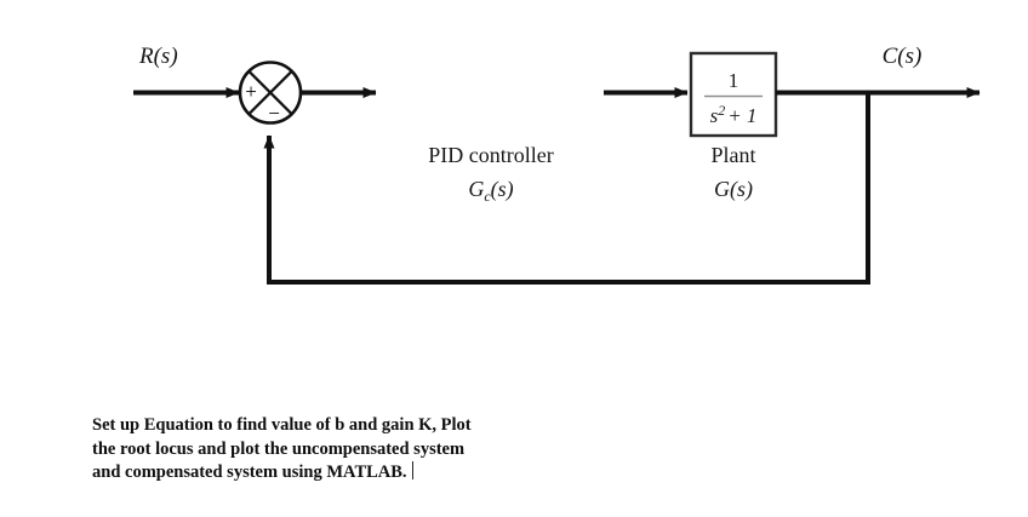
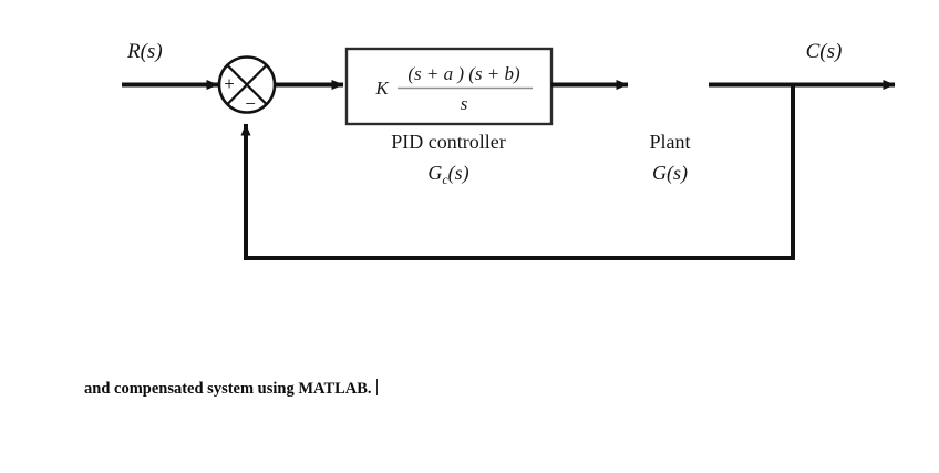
  R(s)
  +
  −
+ K
+ (s + a ) (s + b)
+ s
  PID controller
  Gc(s)
- 1
- s2 + 1
  Plant
  G(s)
  C(s)
- Set up Equation to find value of b and gain K, Plot
- the root locus and plot the uncompensated system
  and compensated system using MATLAB.
